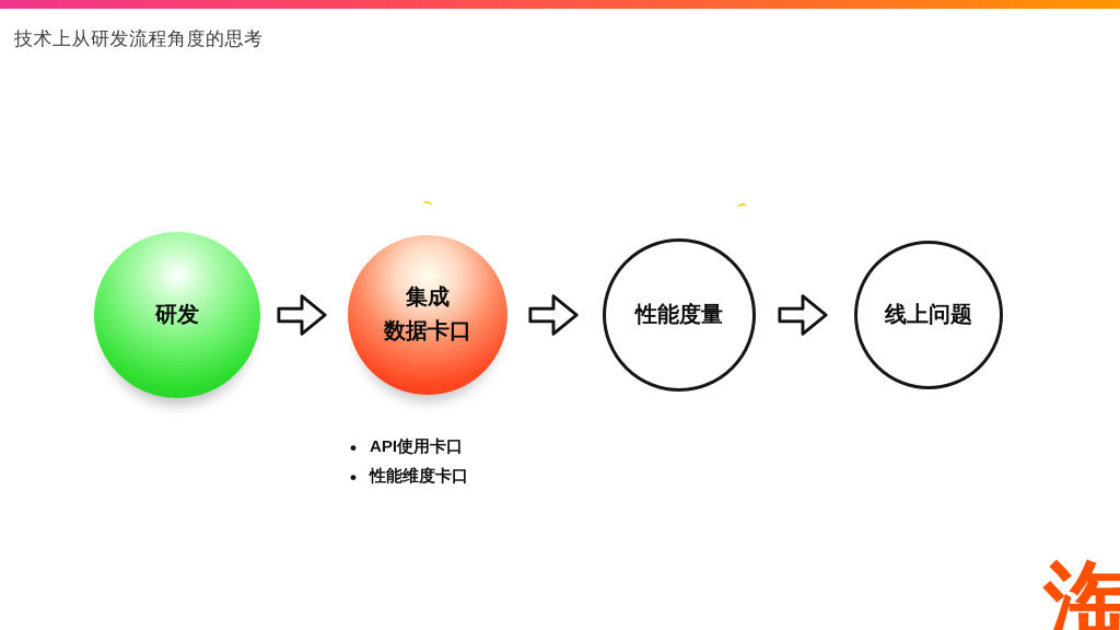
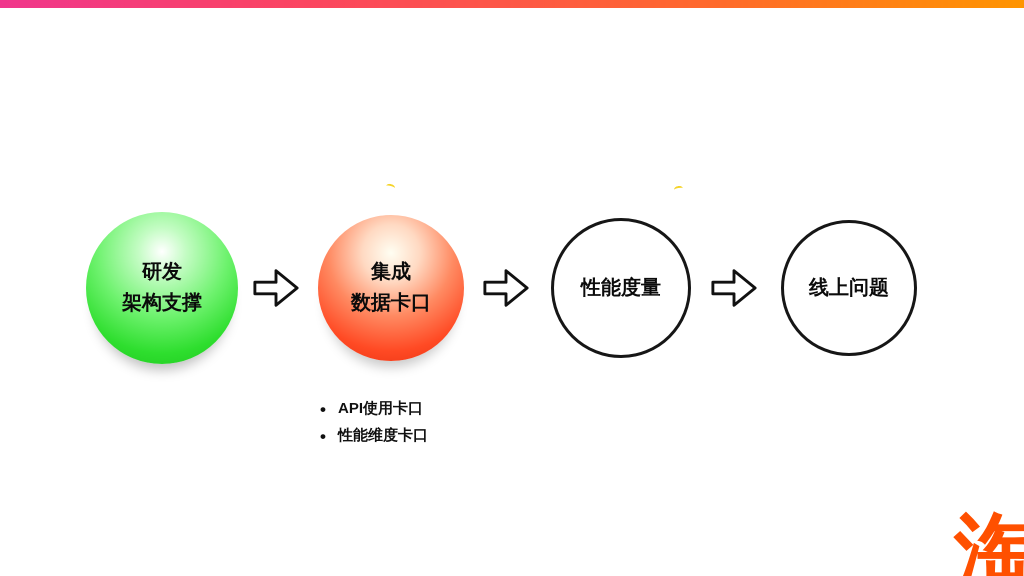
- 技术上从研发流程角度的思考
  研发
+ 架构支撑
  集成
  数据卡口
  性能度量
  线上问题
  •
  API使用卡口
  •
  性能维度卡口
  淘
